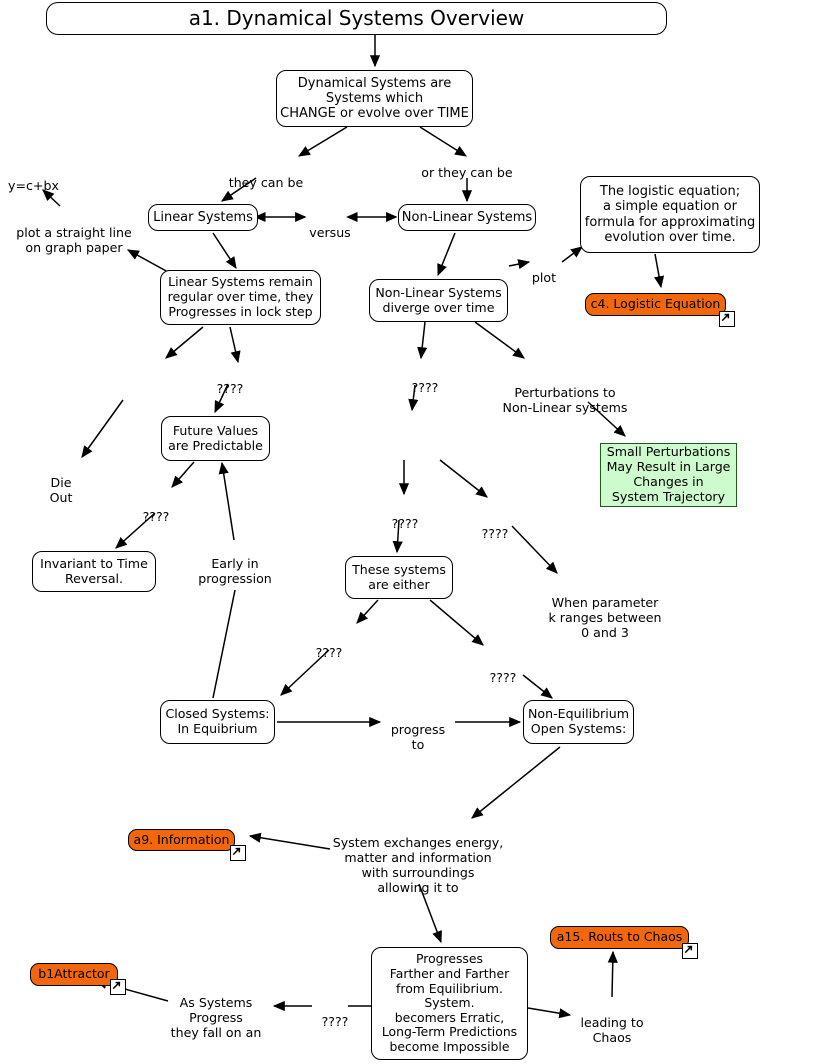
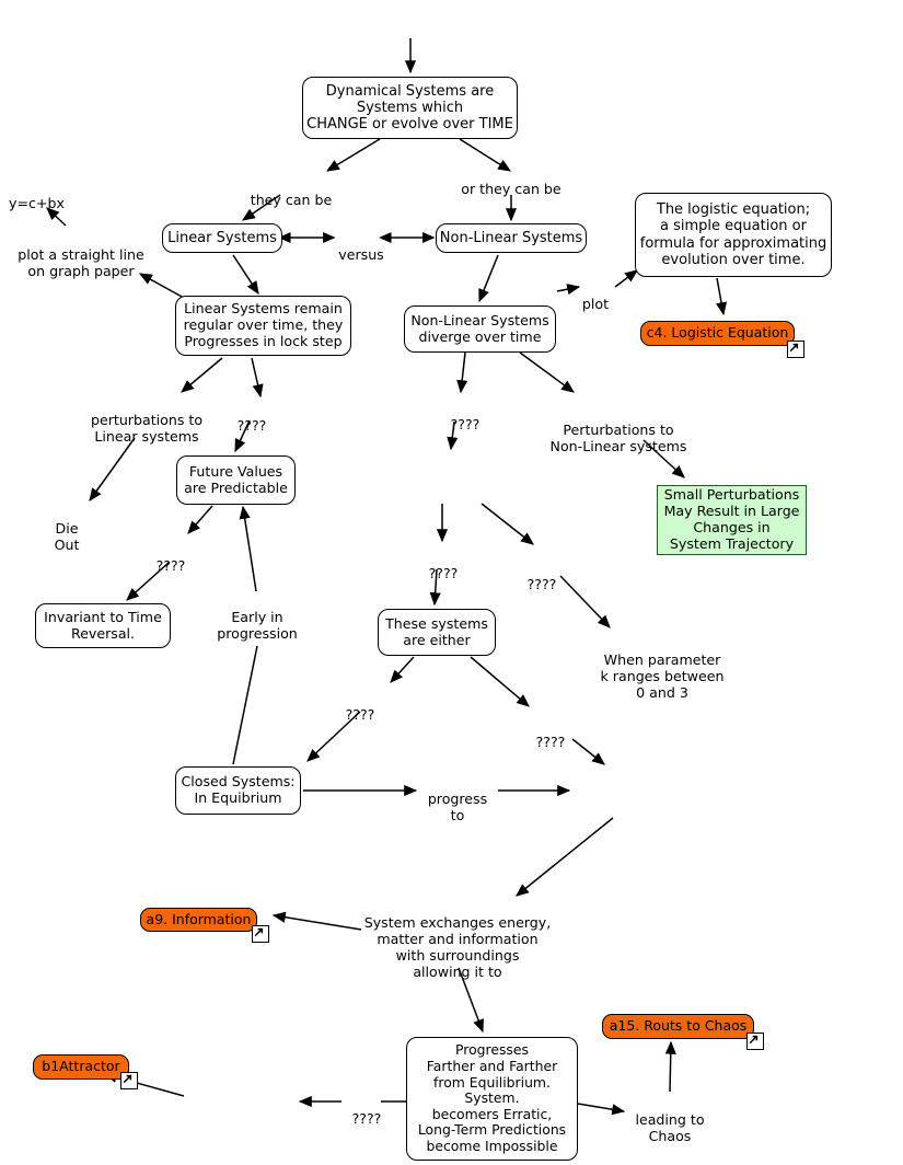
- a1. Dynamical Systems Overview
  Dynamical Systems are
  Systems which
  CHANGE or evolve over TIME
  Linear Systems
  Non-Linear Systems
  The logistic equation;
  a simple equation or
  formula for approximating
  evolution over time.
  c4. Logistic Equation
  Linear Systems remain
  regular over time, they
  Progresses in lock step
  Non-Linear Systems
  diverge over time
  Small Perturbations
  May Result in Large
  Changes in
  System Trajectory
  Future Values
  are Predictable
  Invariant to Time
  Reversal.
  These systems
  are either
  Closed Systems:
  In Equibrium
- Non-Equilibrium
- Open Systems:
  a9. Information
  Progresses
  Farther and Farther
  from Equilibrium.
  System.
  becomers Erratic,
  Long-Term Predictions
  become Impossible
  a15. Routs to Chaos
  b1Attractor
  they can be
  or they can be
  versus
  plot
  y=c+bx
  plot a straight line
  on graph paper
+ perturbations to
+ Linear systems
  ????
  Die
  Out
  ????
  Early in
  progression
  ????
  Perturbations to
  Non-Linear systems
  ????
  ????
  When parameter
  k ranges between
  0 and 3
  ????
  ????
  progress
  to
  System exchanges energy,
  matter and information
  with surroundings
  allowing it to
  ????
- As Systems
- Progress
- they fall on an
  leading to
  Chaos
